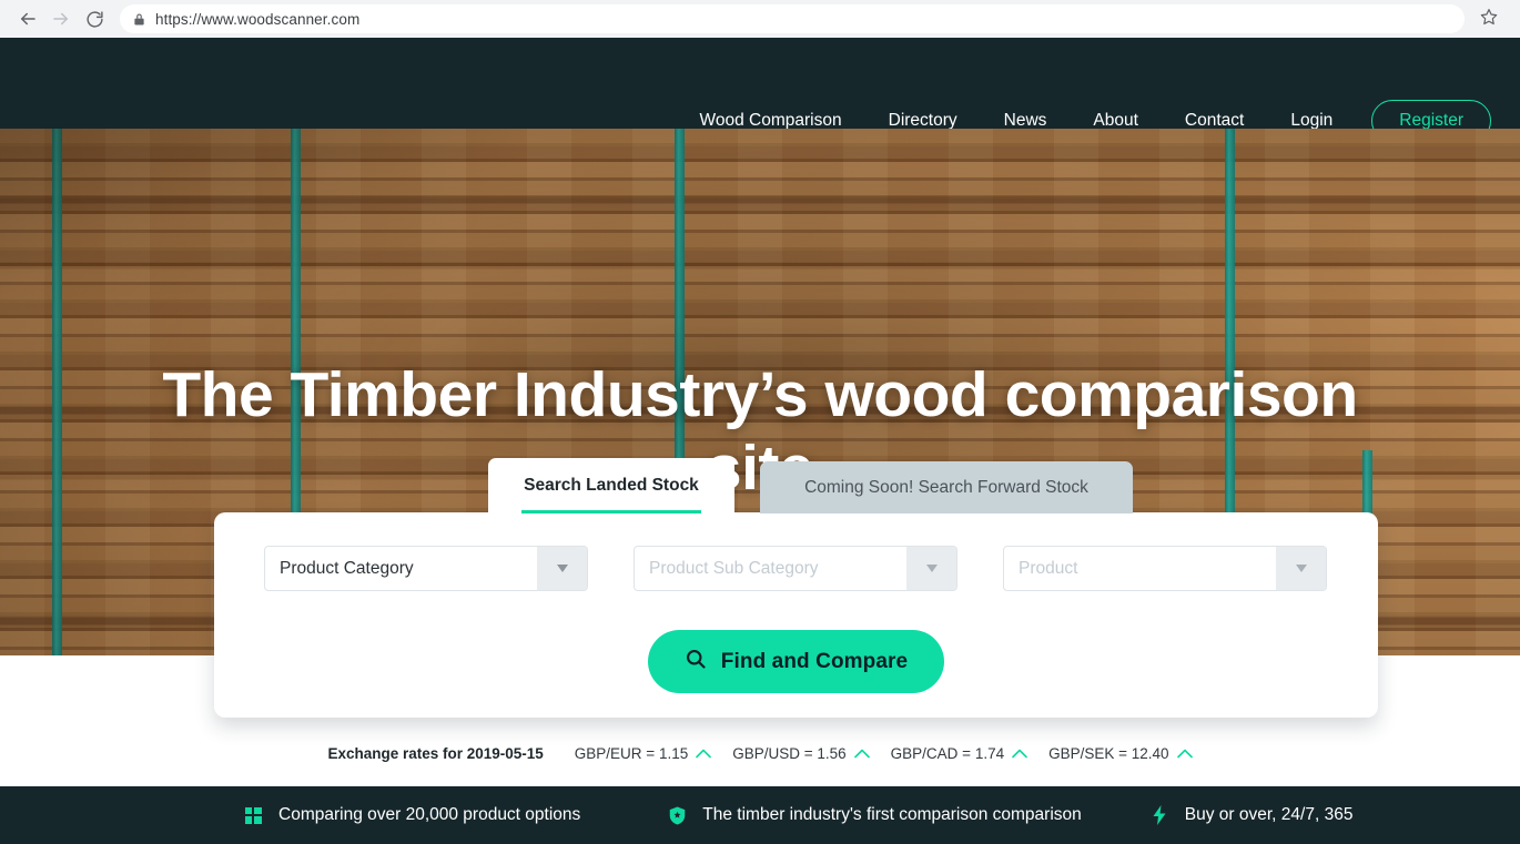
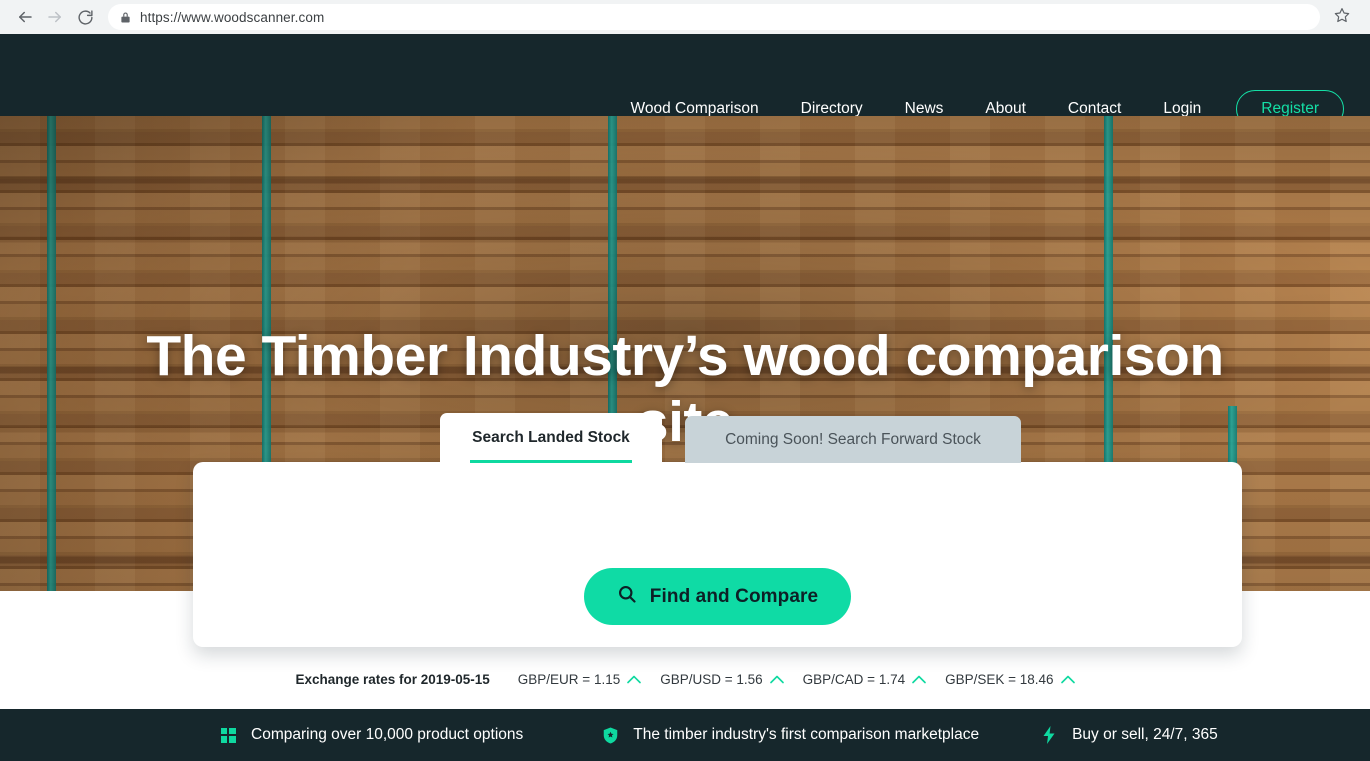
  https://www.woodscanner.com
  Wood Comparison
  Directory
  News
  About
  Contact
  Login
  Register
  The Timber Industry’s wood comparison i
  Search Landed Stock
  Coming Soon! Search Forward Stock
- Product Category
- Product Sub Category
- Product
  Find and Compare
  Exchange rates for 2019-05-15
  GBP/EUR = 1.15
  GBP/USD = 1.56
  GBP/CAD = 1.74
- GBP/SEK = 12.40
+ GBP/SEK = 18.46
- Comparing over 20,000 product options
+ Comparing over 10,000 product options
- The timber industry's first comparison comparison
+ The timber industry's first comparison marketplace
- Buy or over, 24/7, 365
+ Buy or sell, 24/7, 365
